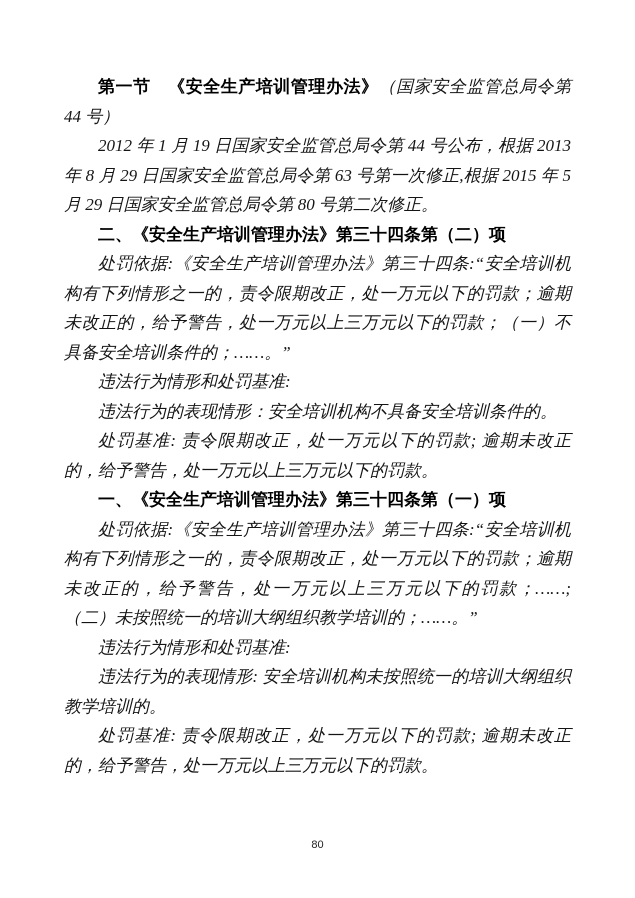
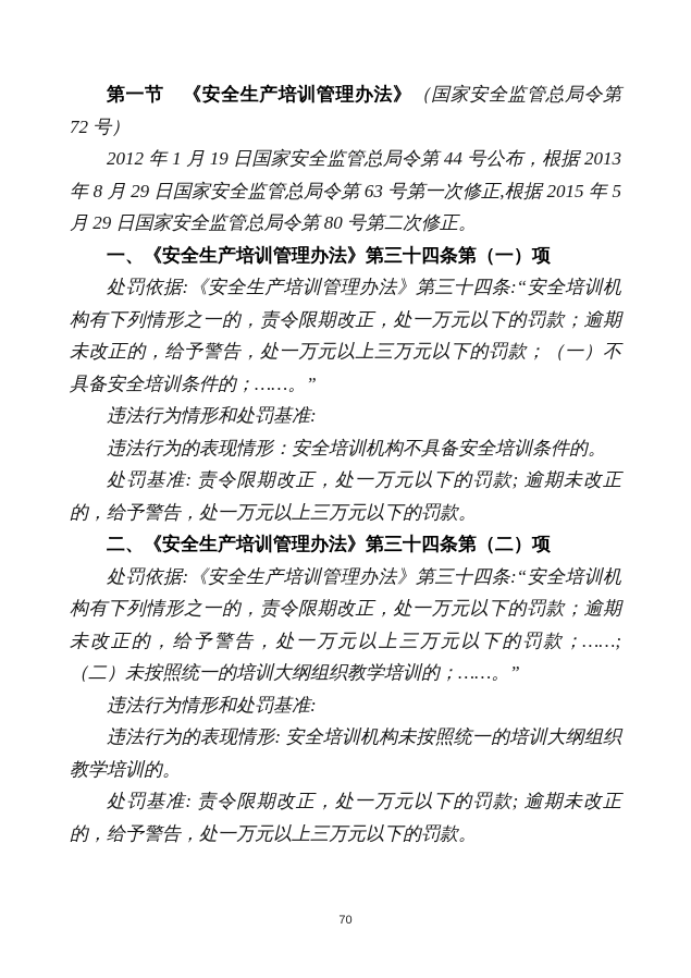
- 第一节 《安全生产培训管理办法》（国家安全监管总局令第 44 号）
+ 第一节 《安全生产培训管理办法》（国家安全监管总局令第 72 号）
  2012 年 1 月 19 日国家安全监管总局令第 44 号公布，根据 2013 年 8 月 29 日国家安全监管总局令第 63 号第一次修正,根据 2015 年 5 月 29 日国家安全监管总局令第 80 号第二次修正。
- 二、《安全生产培训管理办法》第三十四条第（二）项
+ 一、《安全生产培训管理办法》第三十四条第（一）项
  处罚依据:《安全生产培训管理办法》第三十四条:“安全培训机构有下列情形之一的，责令限期改正，处一万元以下的罚款；逾期未改正的，给予警告，处一万元以上三万元以下的罚款；（一）不具备安全培训条件的；……。”
  违法行为情形和处罚基准:
  违法行为的表现情形：安全培训机构不具备安全培训条件的。
  处罚基准: 责令限期改正，处一万元以下的罚款; 逾期未改正的，给予警告，处一万元以上三万元以下的罚款。
- 一、《安全生产培训管理办法》第三十四条第（一）项
+ 二、《安全生产培训管理办法》第三十四条第（二）项
  处罚依据:《安全生产培训管理办法》第三十四条:“安全培训机构有下列情形之一的，责令限期改正，处一万元以下的罚款；逾期未改正的，给予警告，处一万元以上三万元以下的罚款；……;（二）未按照统一的培训大纲组织教学培训的；……。”
  违法行为情形和处罚基准:
  违法行为的表现情形: 安全培训机构未按照统一的培训大纲组织教学培训的。
  处罚基准: 责令限期改正，处一万元以下的罚款; 逾期未改正的，给予警告，处一万元以上三万元以下的罚款。
- 80
+ 70
